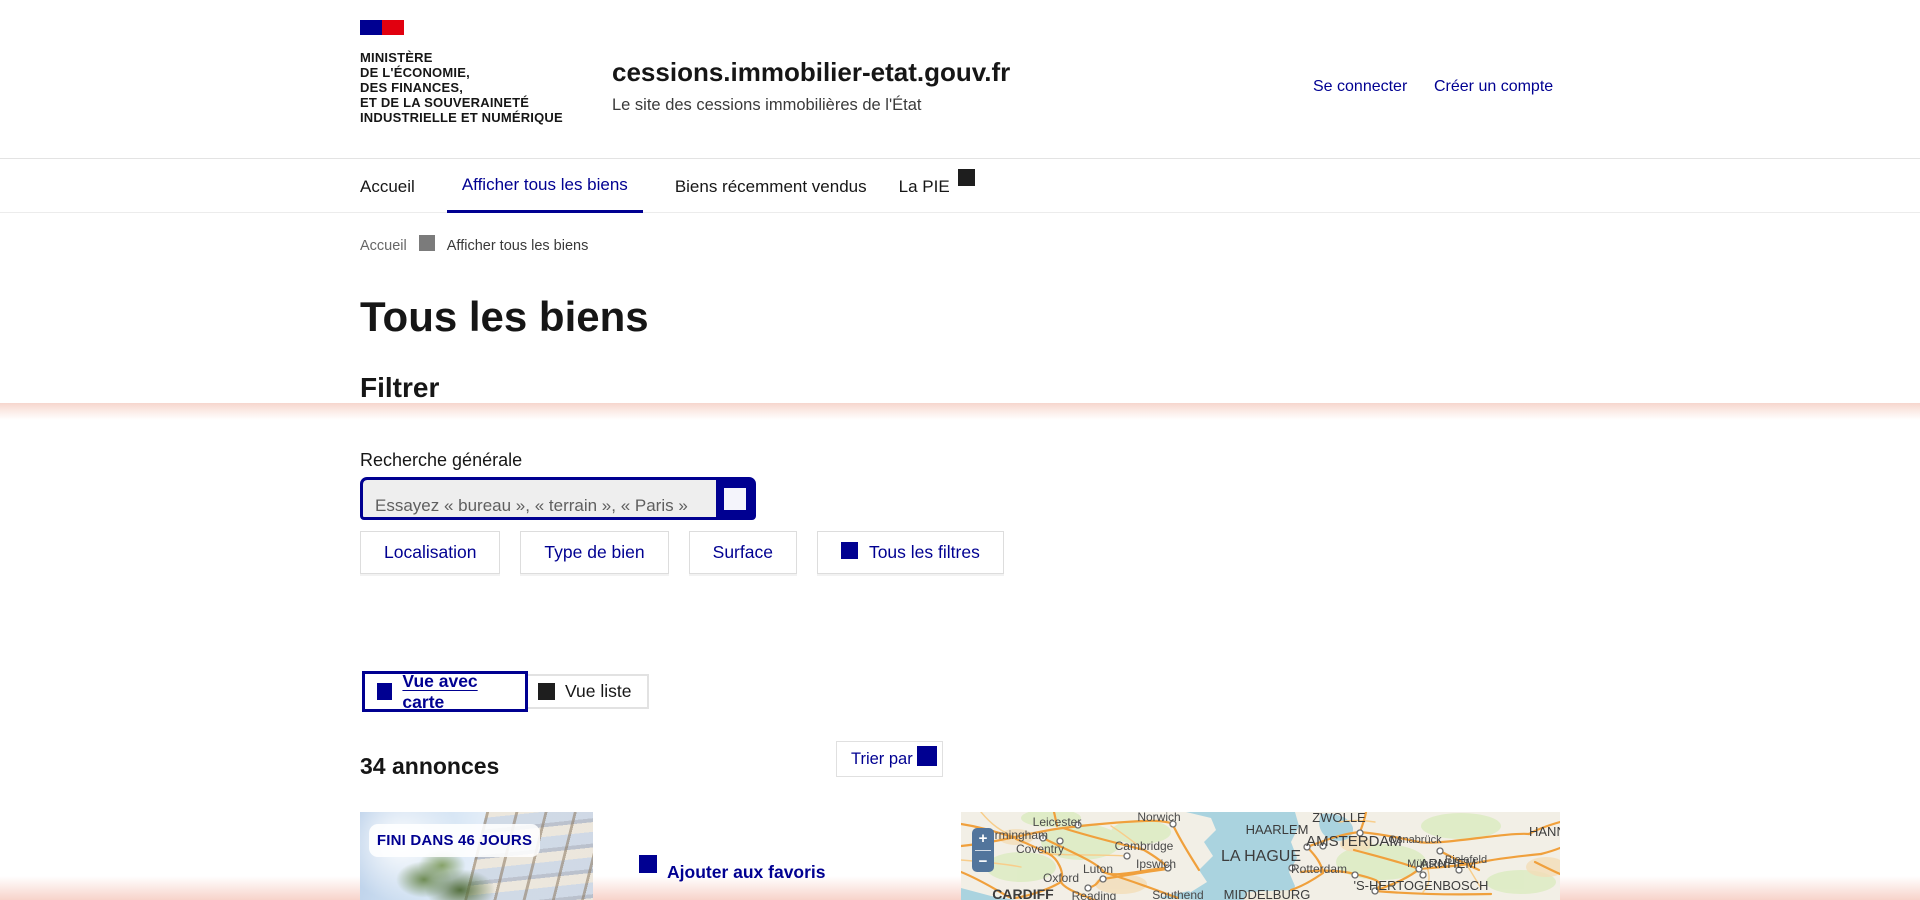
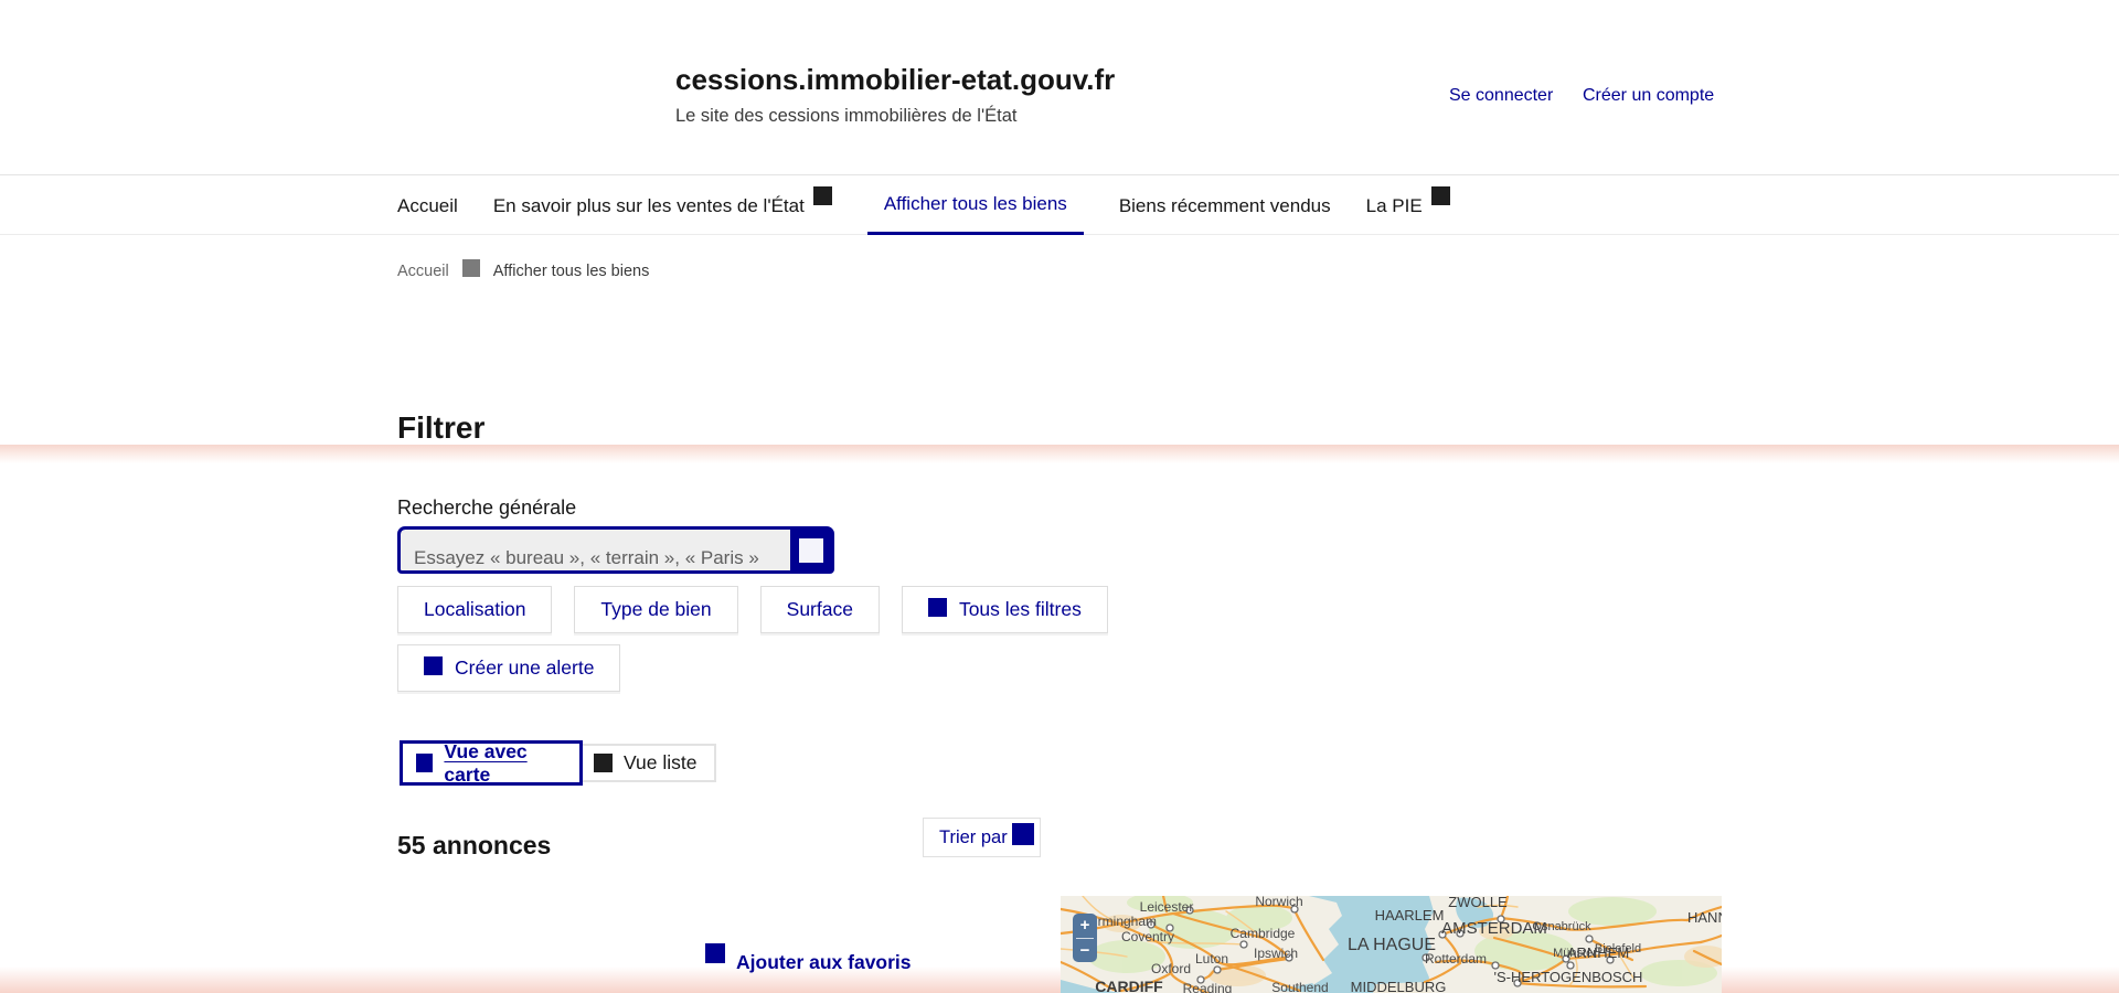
- MINISTÈRE
- DE L'ÉCONOMIE,
- DES FINANCES,
- ET DE LA SOUVERAINETÉ
- INDUSTRIELLE ET NUMÉRIQUE
  cessions.immobilier-etat.gouv.fr
  Le site des cessions immobilières de l'État
  Se connecter
  Créer un compte
  Accueil
+ En savoir plus sur les ventes de l'État
  Afficher tous les biens
  Biens récemment vendus
  La PIE
  Accueil
  Afficher tous les biens
- Tous les biens
  Filtrer
  Recherche générale
  Essayez « bureau », « terrain », « Paris »
  Localisation
  Type de bien
  Surface
  Tous les filtres
+ Créer une alerte
  Vue avec carte
  Vue liste
- 34 annonces
+ 55 annonces
  Trier par
- FINI DANS 46 JOURS
  Ajouter aux favoris
  Leicester
  Norwich
  rmingham
  Coventry
  Cambridge
  Ipswich
  Luton
  Oxford
  CARDIFF
  Reading
  Southend
  MIDDELBURG
  HAARLEM
  ZWOLLE
  AMSTERDAM
  LA HAGUE
  Rotterdam
  ARNHEM
  Osnabrück
  Münster
  Bielefeld
  'S-HERTOGENBOSCH
  +
  −
